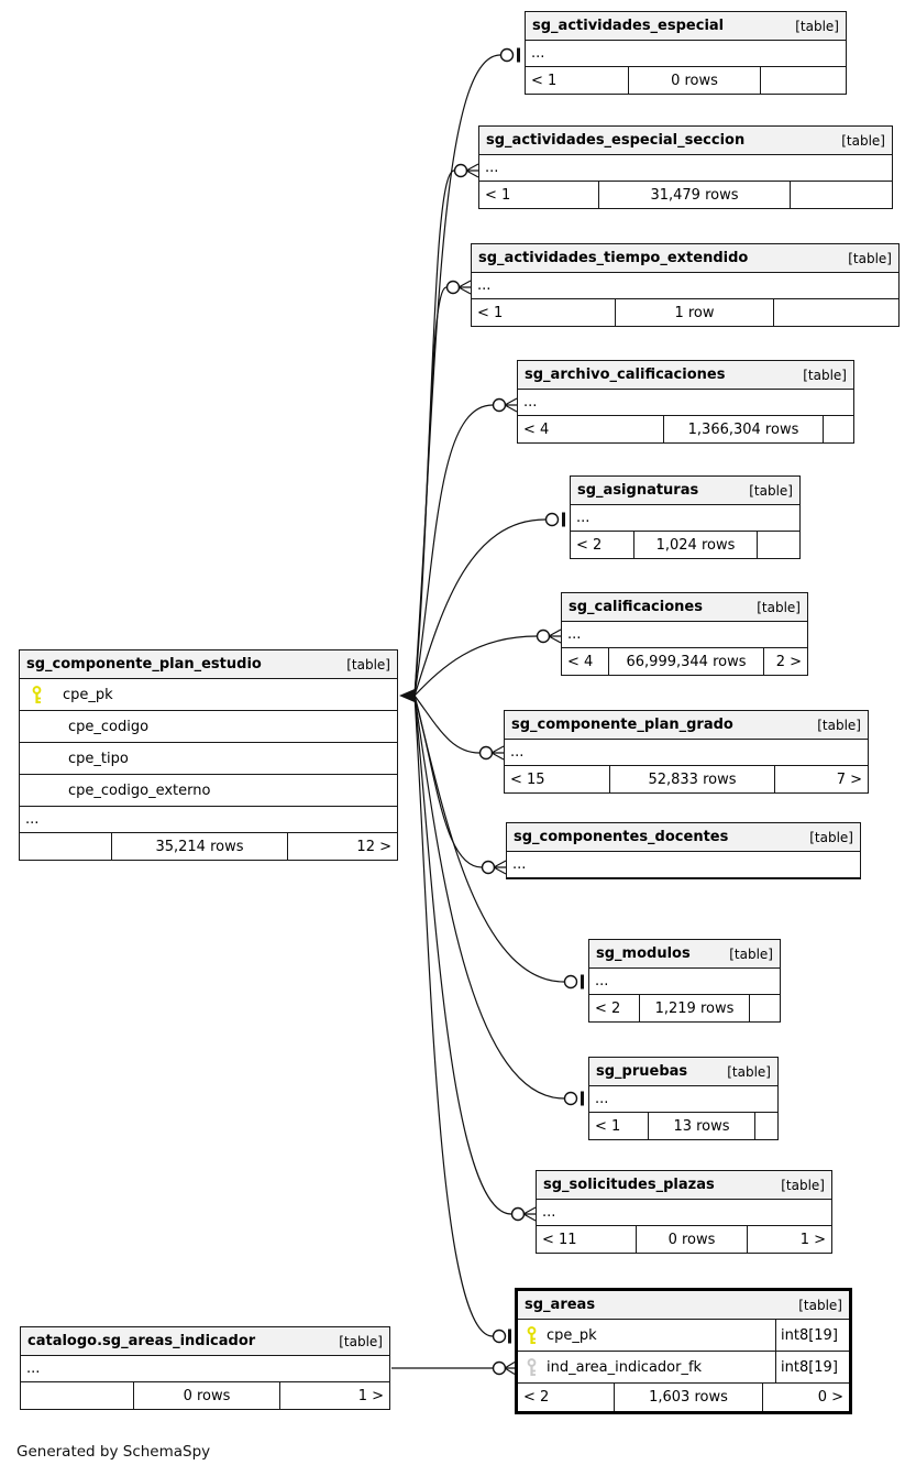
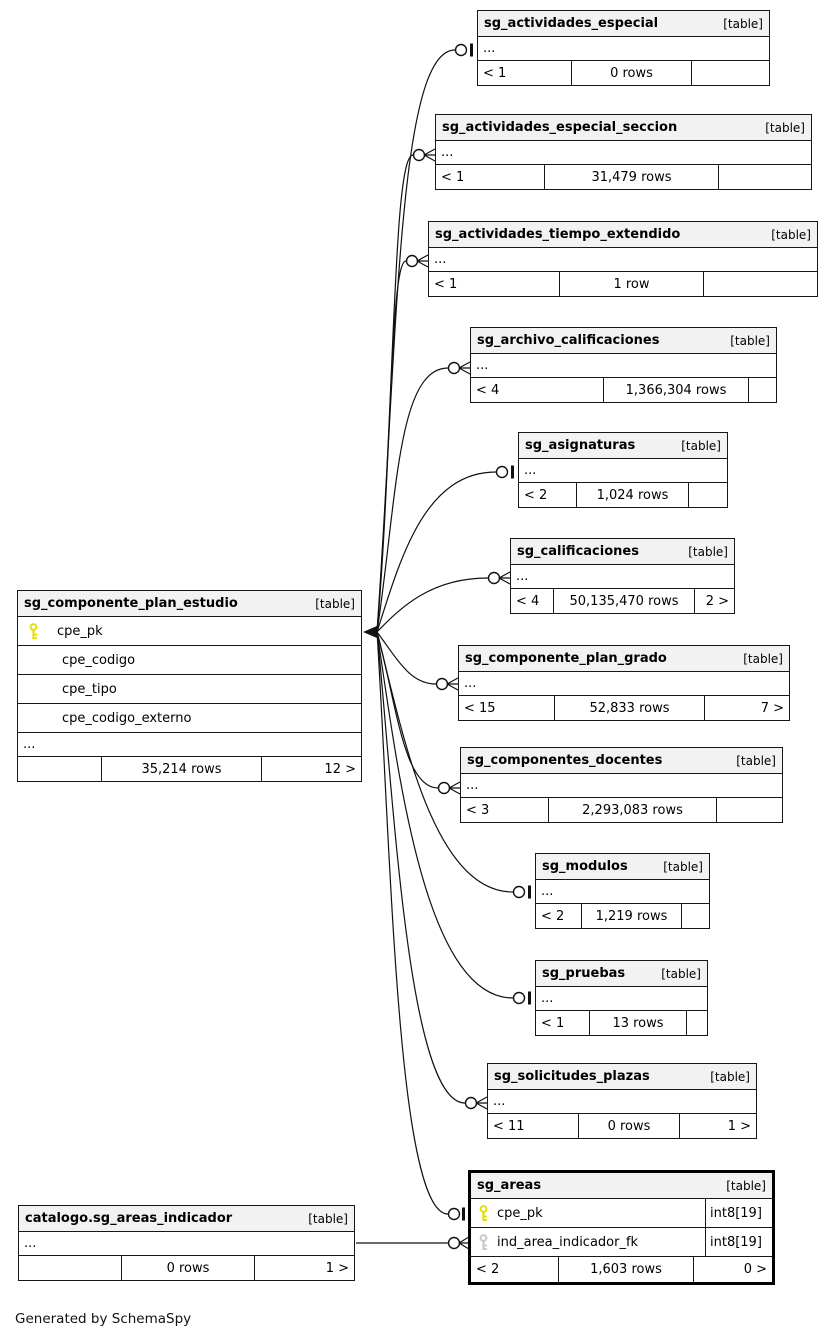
  sg_actividades_especial
  [table]
  ...
  < 1
  0 rows
  sg_actividades_especial_seccion
  [table]
  ...
  < 1
  31,479 rows
  sg_actividades_tiempo_extendido
  [table]
  ...
  < 1
  1 row
  sg_archivo_calificaciones
  [table]
  ...
  < 4
  1,366,304 rows
  sg_asignaturas
  [table]
  ...
  < 2
  1,024 rows
  sg_calificaciones
  [table]
  ...
  < 4
- 66,999,344 rows
+ 50,135,470 rows
  2 >
  sg_componente_plan_estudio
  [table]
  cpe_pk
  cpe_codigo
  cpe_tipo
  cpe_codigo_externo
  ...
  35,214 rows
  12 >
  sg_componente_plan_grado
  [table]
  ...
  < 15
  52,833 rows
  7 >
  sg_componentes_docentes
  [table]
  ...
+ < 3
+ 2,293,083 rows
  sg_modulos
  [table]
  ...
  < 2
  1,219 rows
  sg_pruebas
  [table]
  ...
  < 1
  13 rows
  sg_solicitudes_plazas
  [table]
  ...
  < 11
  0 rows
  1 >
  sg_areas
  [table]
  cpe_pk
  int8[19]
  ind_area_indicador_fk
  int8[19]
  < 2
  1,603 rows
  0 >
  catalogo.sg_areas_indicador
  [table]
  ...
  0 rows
  1 >
  Generated by SchemaSpy
